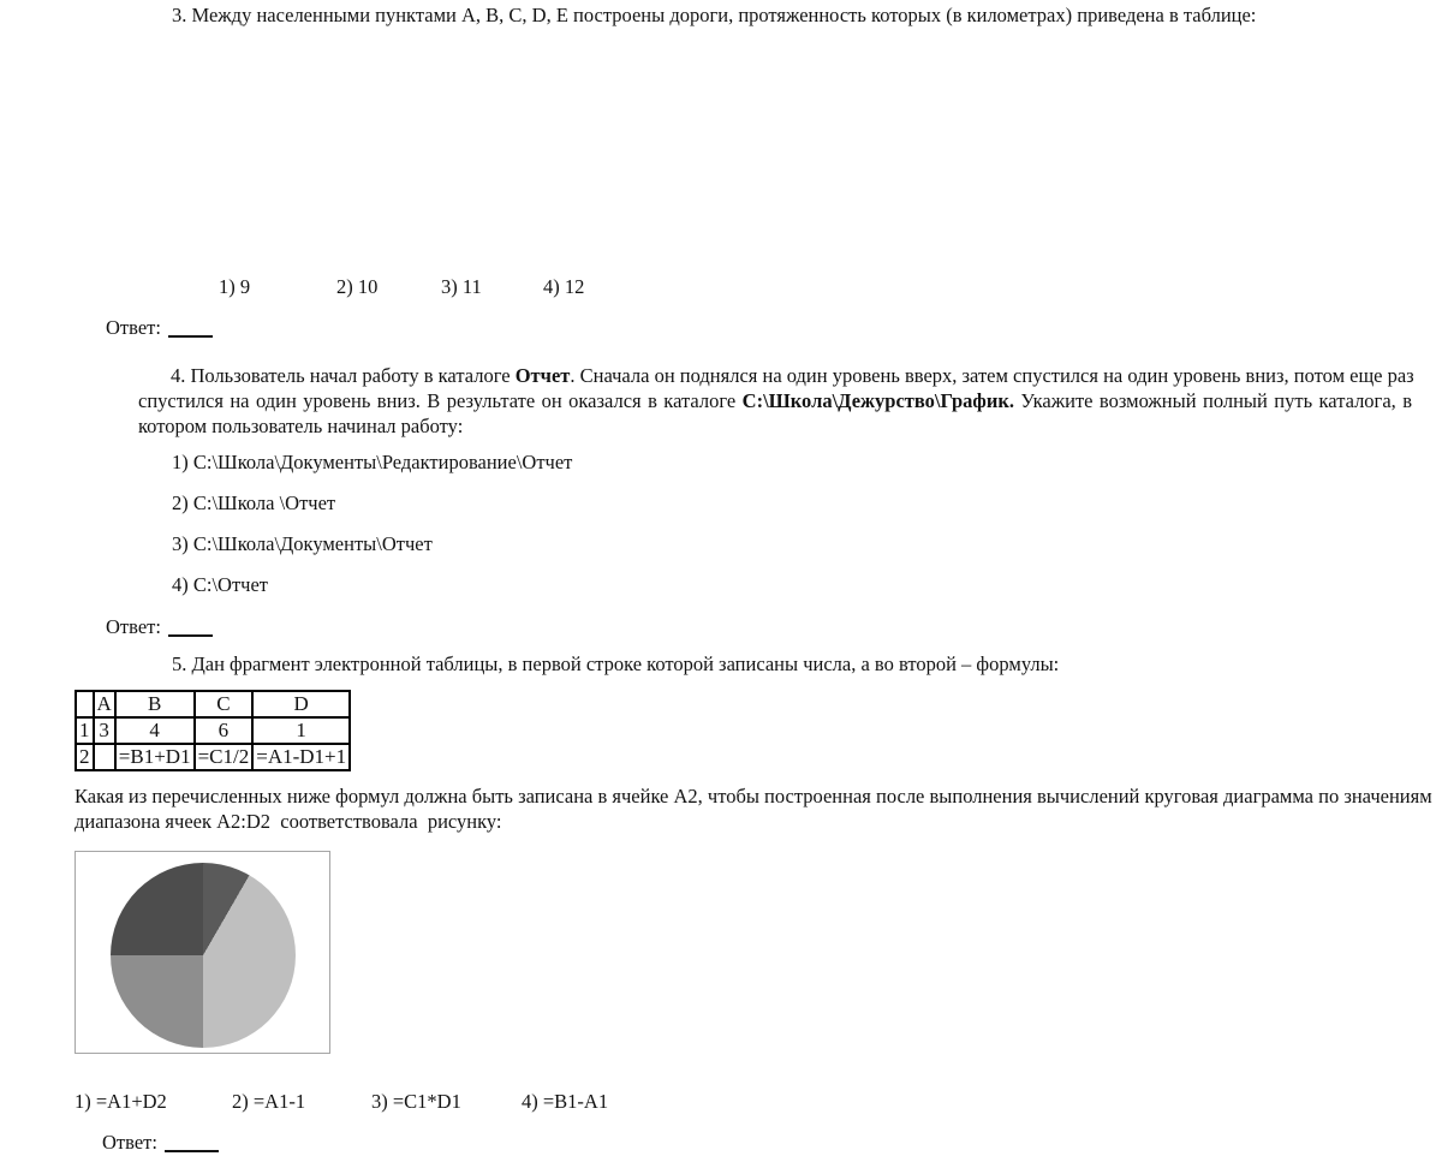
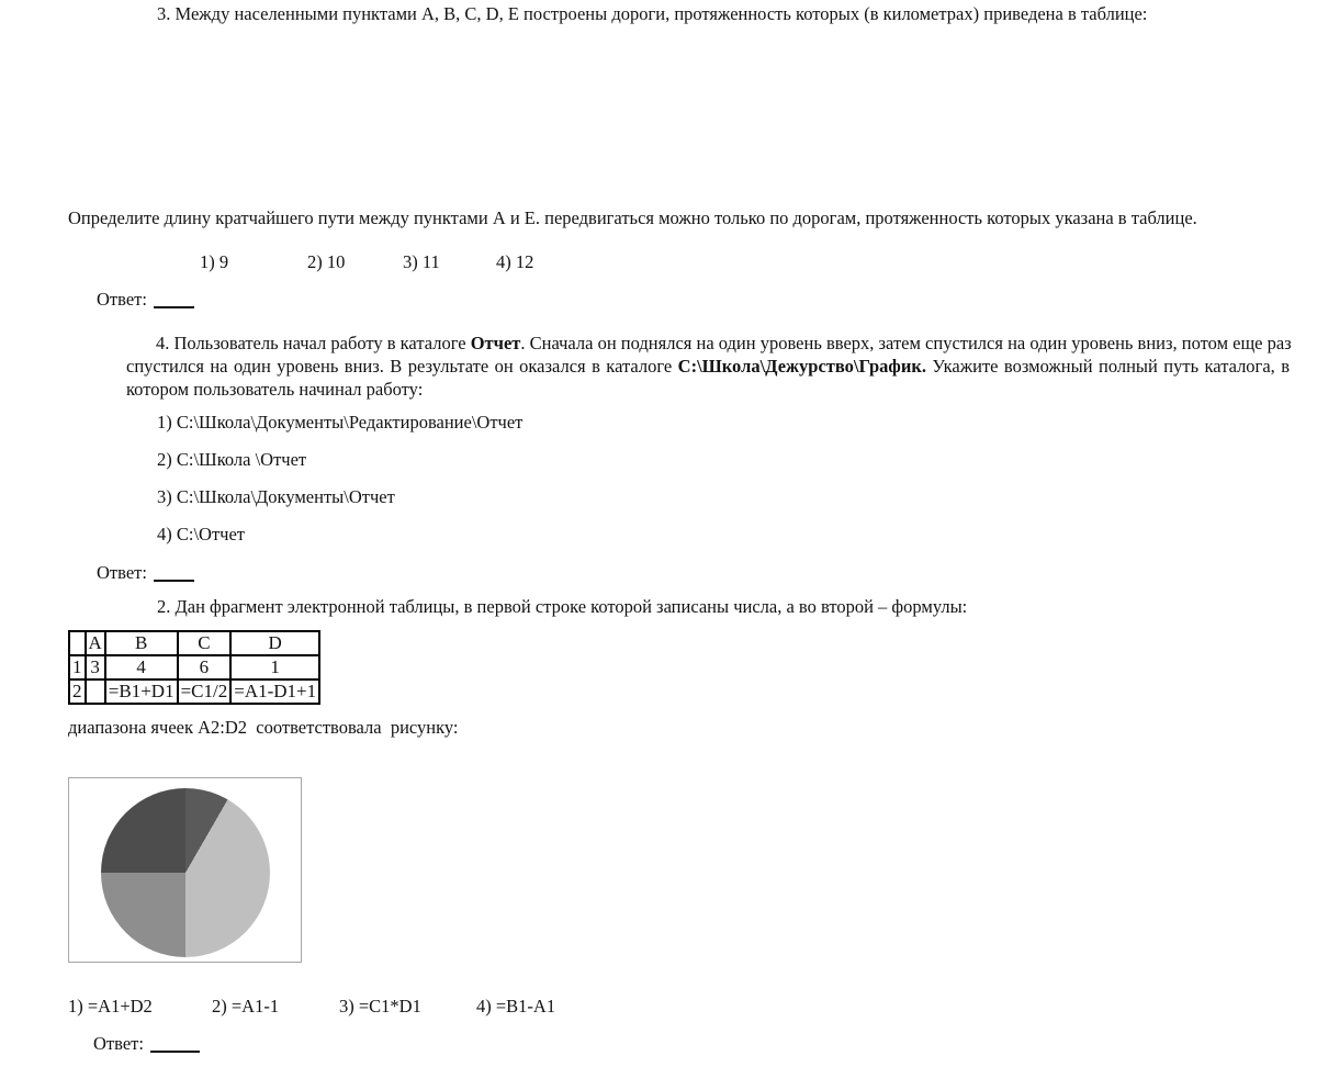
  3. Между населенными пунктами A, B, C, D, E построены дороги, протяженность которых (в километрах) приведена в таблице:
+ Определите длину кратчайшего пути между пунктами А и Е. передвигаться можно только по дорогам, протяженность которых указана в таблице.
  1) 9
  2) 10
  3) 11
  4) 12
  Ответ:
  4. Пользователь начал работу в каталоге Отчет. Сначала он поднялся на один уровень вверх, затем спустился на один уровень вниз, потом еще раз
  спустился на один уровень вниз. В результате он оказался в каталоге C:\Школа\Дежурство\График. Укажите возможный полный путь каталога, в
  котором пользователь начинал работу:
  1) C:\Школа\Документы\Редактирование\Отчет
  2) C:\Школа \Отчет
  3) C:\Школа\Документы\Отчет
  4) C:\Отчет
  Ответ:
- 5. Дан фрагмент электронной таблицы, в первой строке которой записаны числа, а во второй – формулы:
+ 2. Дан фрагмент электронной таблицы, в первой строке которой записаны числа, а во второй – формулы:
  	A	B	C	D
  1	3	4	6	1
  2		=B1+D1	=C1/2	=A1-D1+1
- Какая из перечисленных ниже формул должна быть записана в ячейке А2, чтобы построенная после выполнения вычислений круговая диаграмма по значениям
  диапазона ячеек А2:D2 соответствовала рисунку:
  1) =A1+D2
  2) =A1-1
  3) =C1*D1
  4) =B1-A1
  Ответ:
